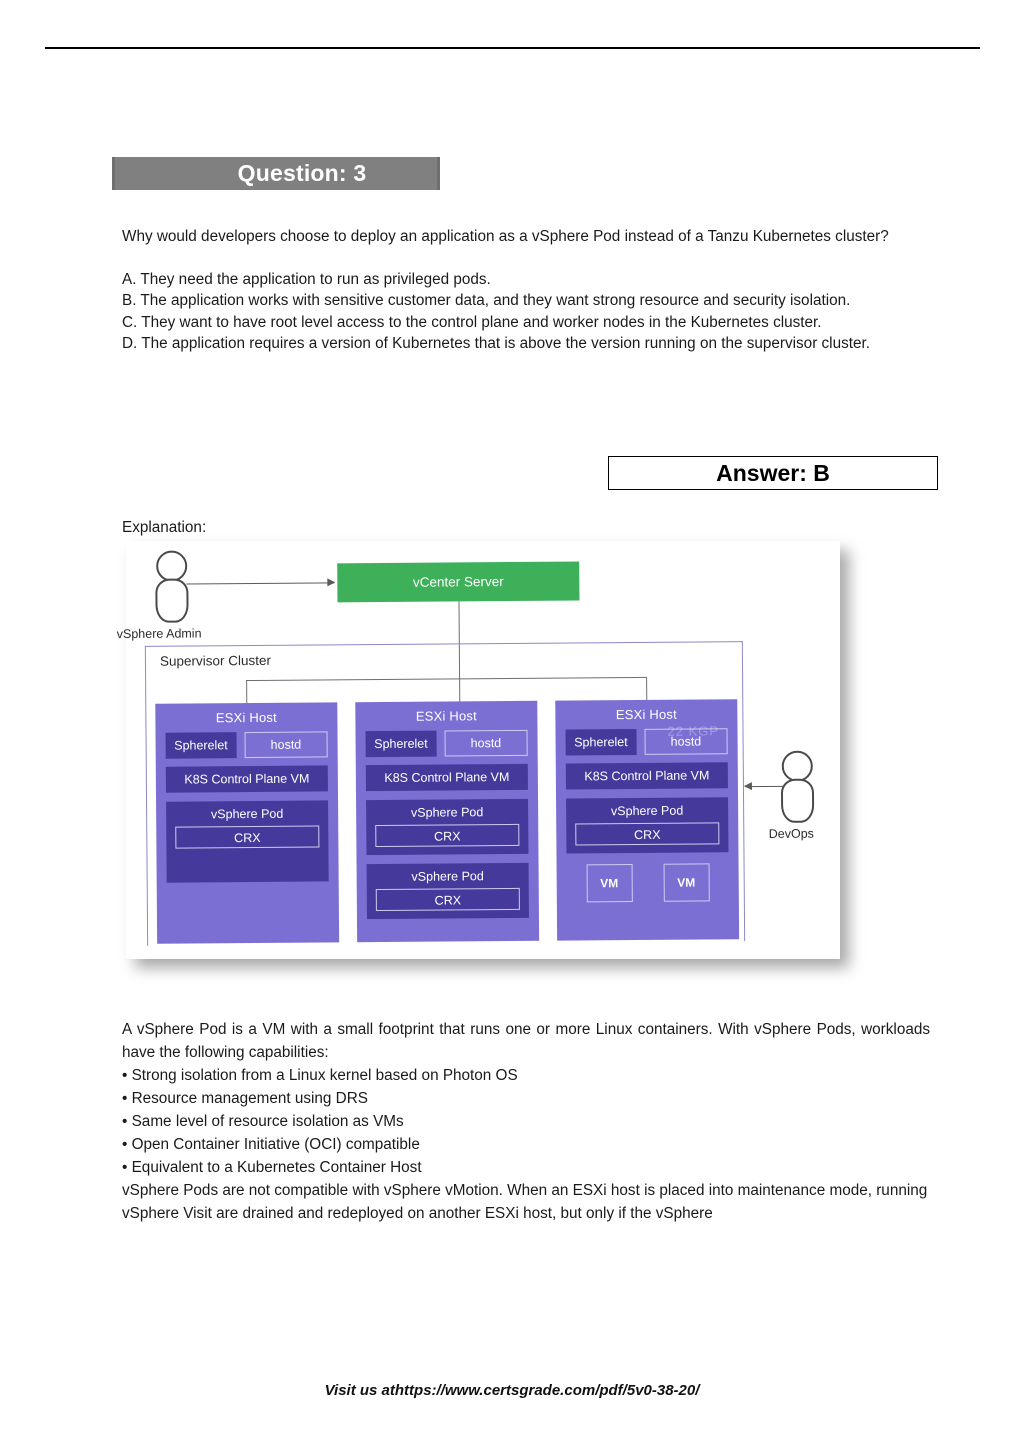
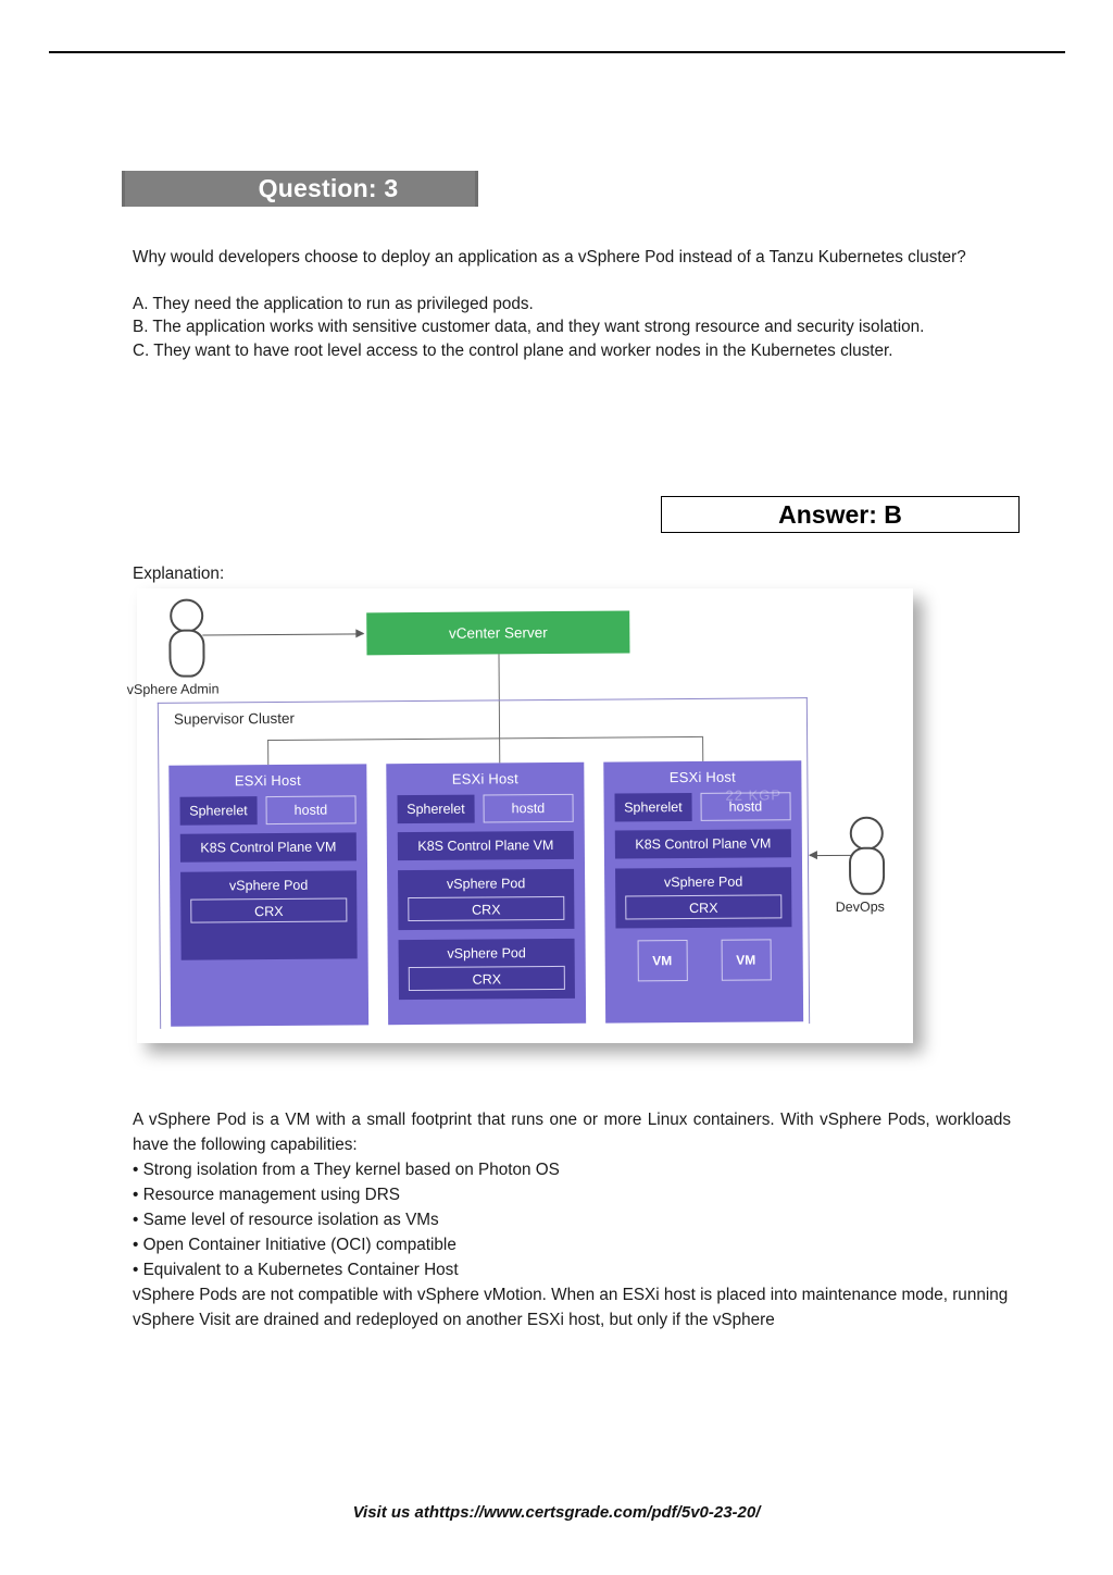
  Question: 3
  Why would developers choose to deploy an application as a vSphere Pod instead of a Tanzu Kubernetes cluster?
  A. They need the application to run as privileged pods.
  B. The application works with sensitive customer data, and they want strong resource and security isolation.
  C. They want to have root level access to the control plane and worker nodes in the Kubernetes cluster.
- D. The application requires a version of Kubernetes that is above the version running on the supervisor cluster.
  Answer: B
  Explanation:
  vSphere Admin
  vCenter Server
  Supervisor Cluster
  ESXi Host
  Spherelet
  hostd
  K8S Control Plane VM
  vSphere Pod
  CRX
  ESXi Host
  Spherelet
  hostd
  K8S Control Plane VM
  vSphere Pod
  CRX
  vSphere Pod
  CRX
  ESXi Host
  Spherelet
  hostd
  K8S Control Plane VM
  vSphere Pod
  CRX
  VM
  VM
  22 KGP
  DevOps
  A vSphere Pod is a VM with a small footprint that runs one or more Linux containers. With vSphere Pods, workloads have the following capabilities:
- • Strong isolation from a Linux kernel based on Photon OS
+ • Strong isolation from a They kernel based on Photon OS
  • Resource management using DRS
  • Same level of resource isolation as VMs
  • Open Container Initiative (OCI) compatible
  • Equivalent to a Kubernetes Container Host
  vSphere Pods are not compatible with vSphere vMotion. When an ESXi host is placed into maintenance mode, running vSphere Visit are drained and redeployed on another ESXi host, but only if the vSphere
- Visit us athttps://www.certsgrade.com/pdf/5v0-38-20/
+ Visit us athttps://www.certsgrade.com/pdf/5v0-23-20/
